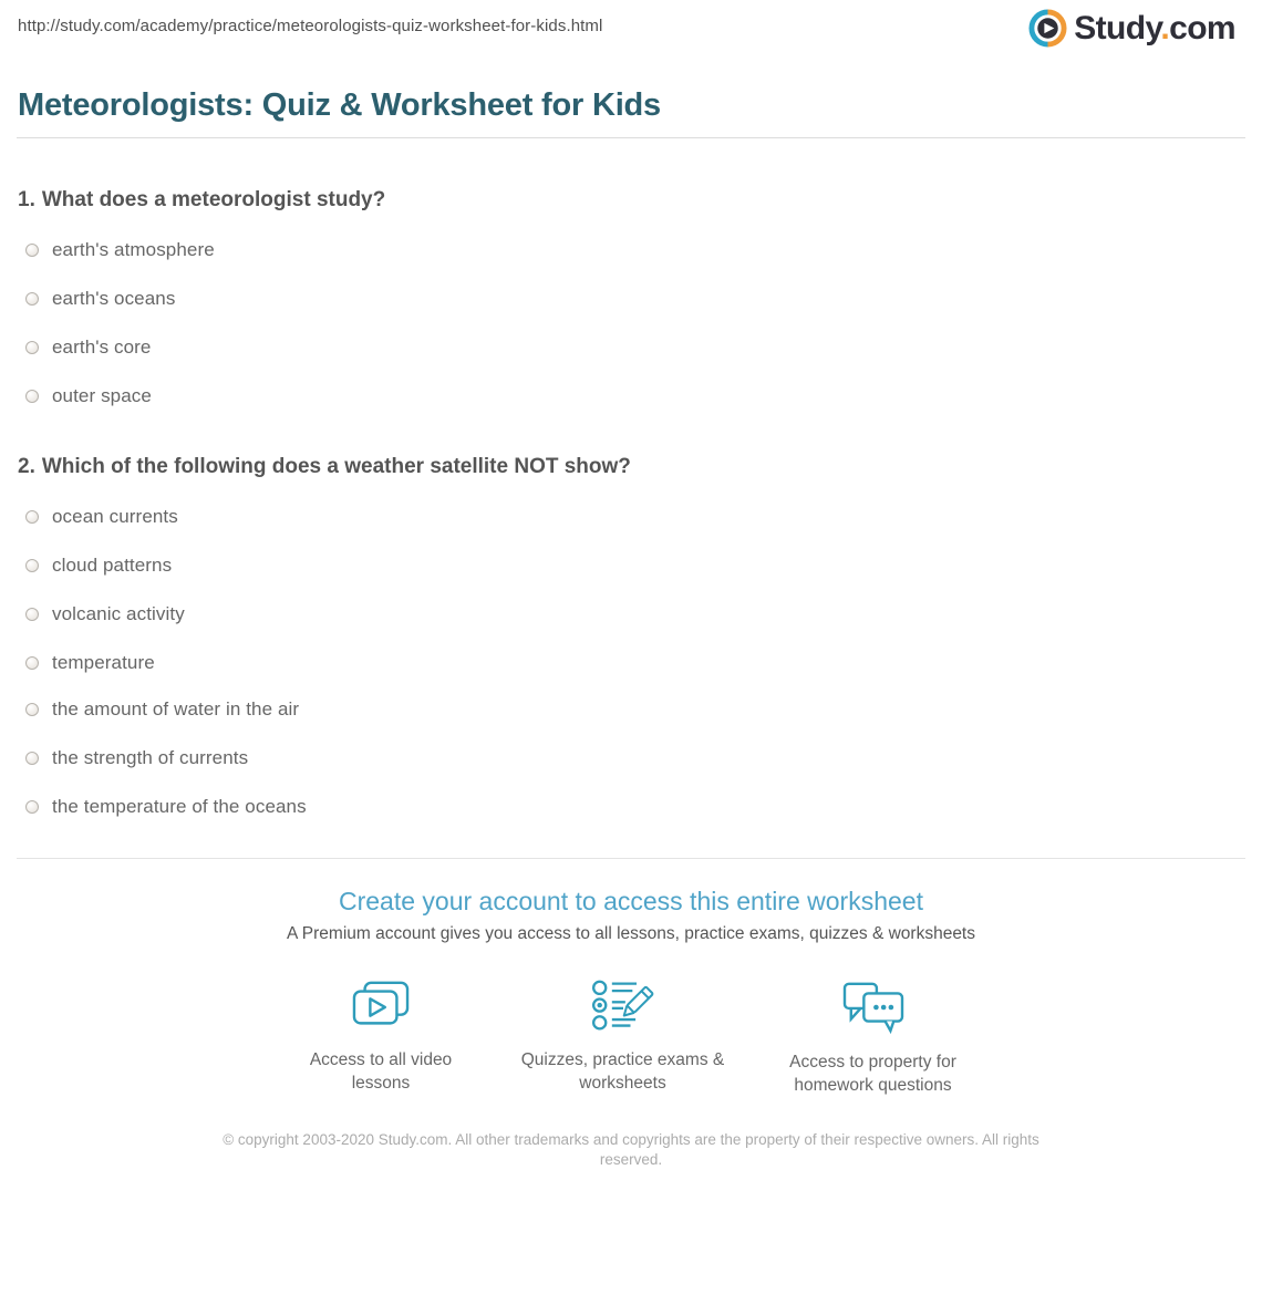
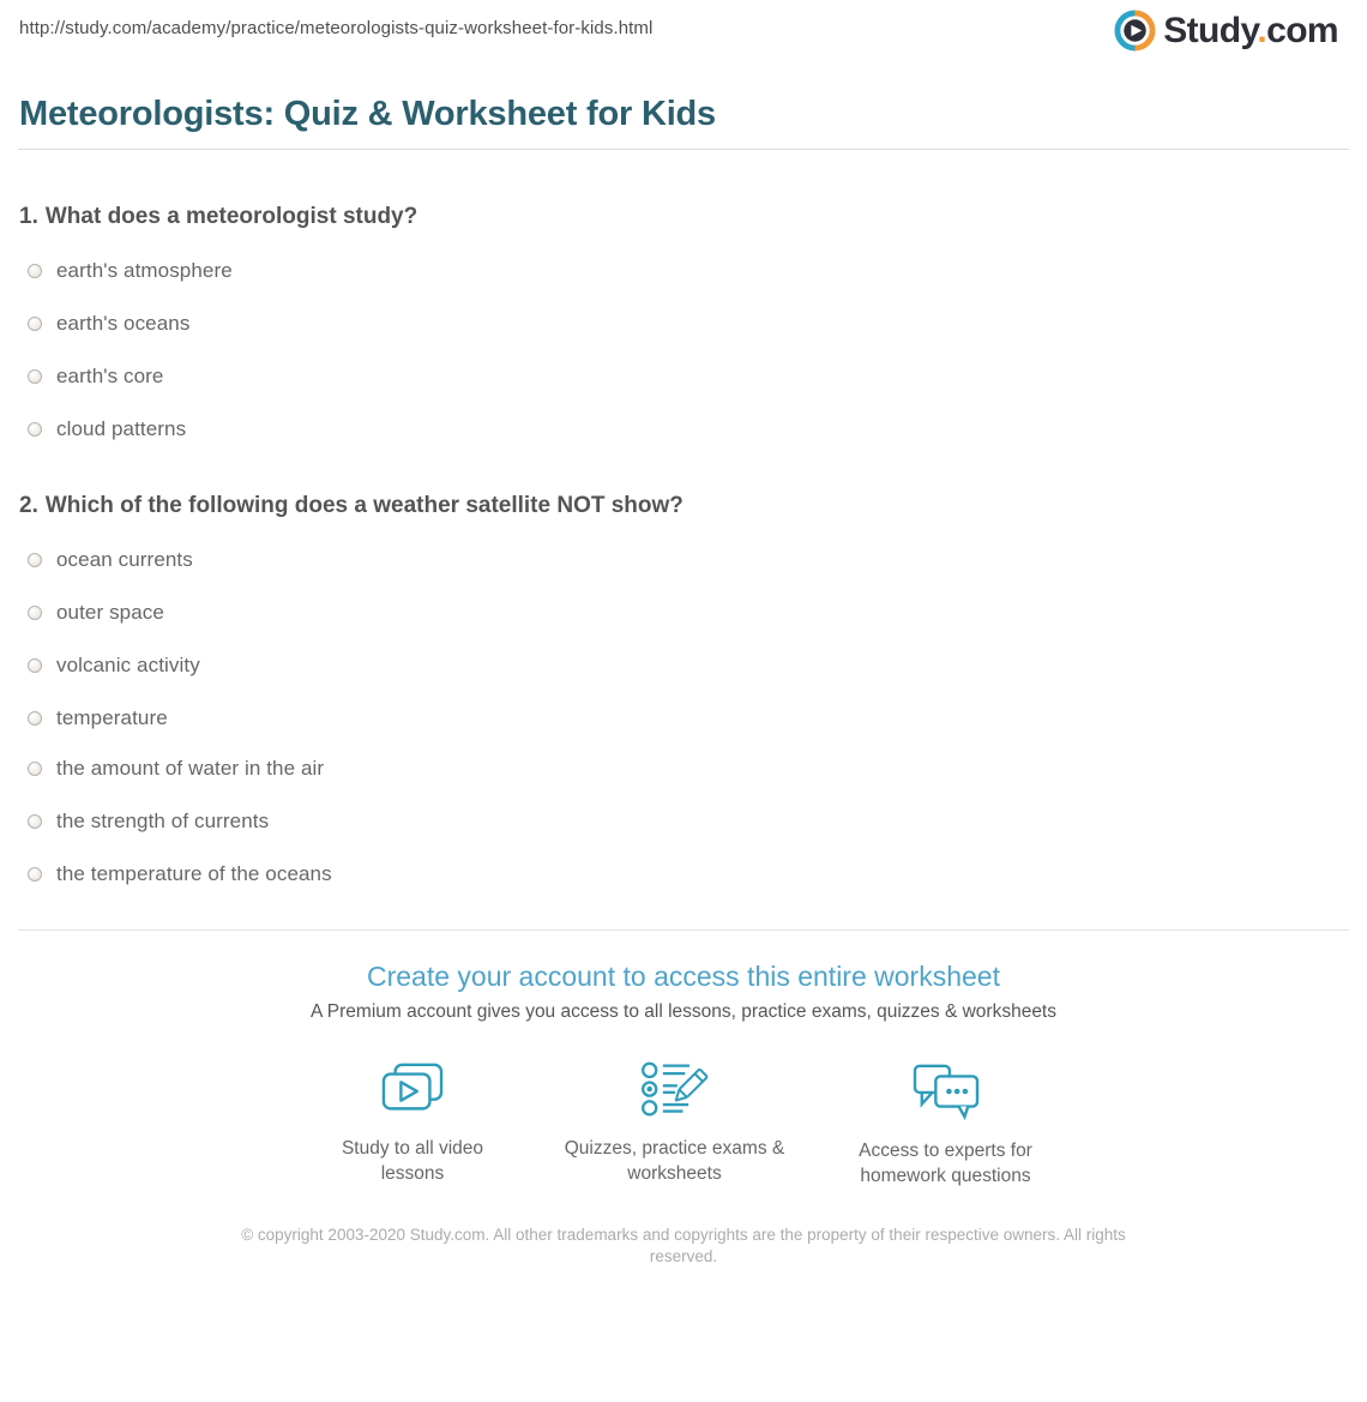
  http://study.com/academy/practice/meteorologists-quiz-worksheet-for-kids.html
  Study.com
  Meteorologists: Quiz & Worksheet for Kids
  1. What does a meteorologist study?
  earth's atmosphere
  earth's oceans
  earth's core
- outer space
+ cloud patterns
  2. Which of the following does a weather satellite NOT show?
  ocean currents
- cloud patterns
+ outer space
  volcanic activity
  temperature
  the amount of water in the air
  the strength of currents
  the temperature of the oceans
  Create your account to access this entire worksheet
  A Premium account gives you access to all lessons, practice exams, quizzes & worksheets
- Access to all video lessons
+ Study to all video lessons
  Quizzes, practice exams & worksheets
- Access to property for homework questions
+ Access to experts for homework questions
  © copyright 2003-2020 Study.com. All other trademarks and copyrights are the property of their respective owners. All rights reserved.
